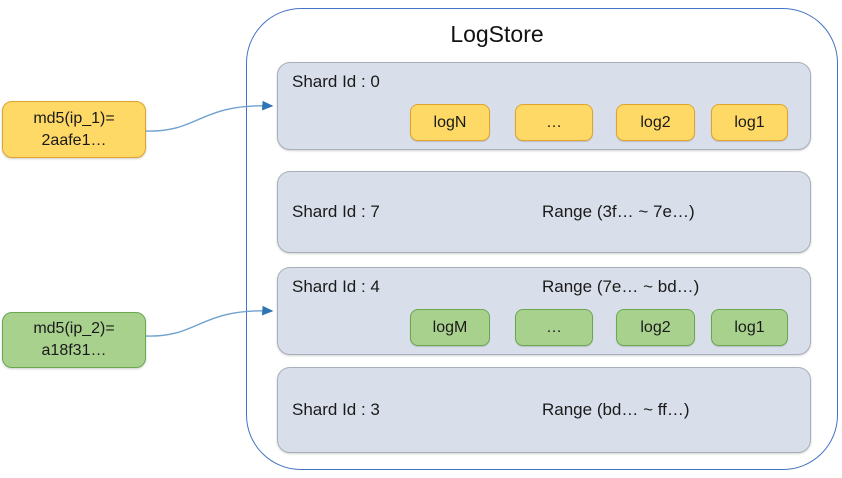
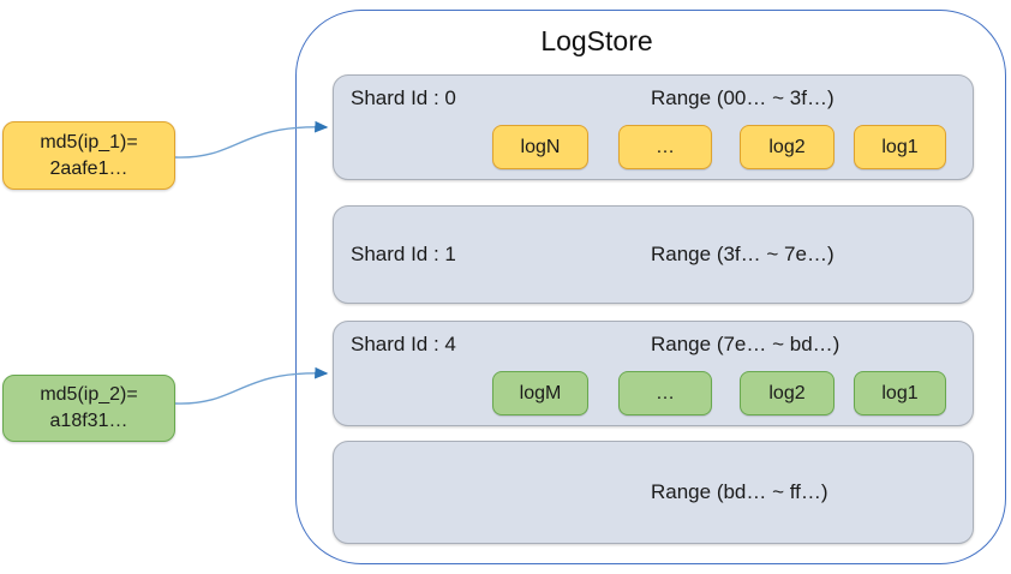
  md5(ip_1)=
  2aafe1…
  md5(ip_2)=
  a18f31…
  LogStore
  Shard Id : 0
+ Range (00… ~ 3f…)
  logN
  …
  log2
  log1
- Shard Id : 7
+ Shard Id : 1
  Range (3f… ~ 7e…)
  Shard Id : 4
  Range (7e… ~ bd…)
  logM
  …
  log2
  log1
- Shard Id : 3
  Range (bd… ~ ff…)
